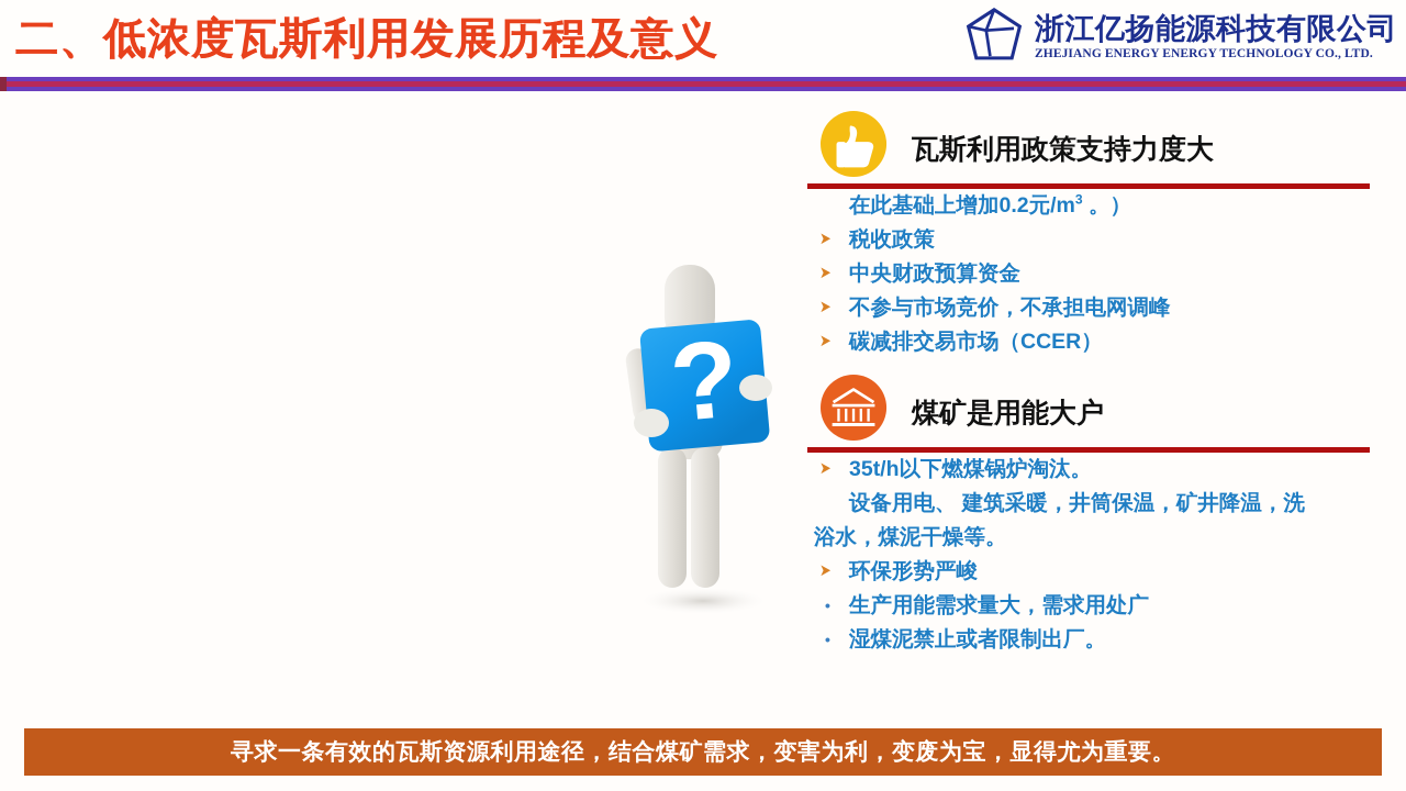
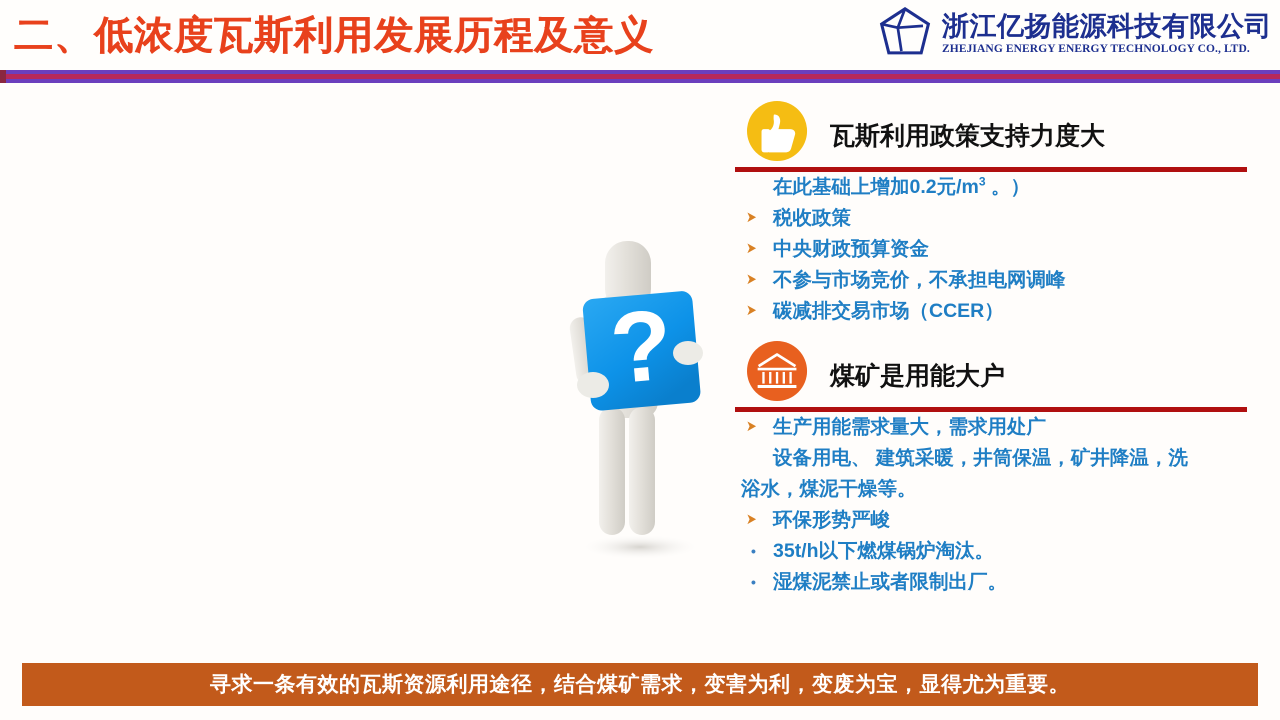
  二、低浓度瓦斯利用发展历程及意义
  浙江亿扬能源科技有限公司
  ZHEJIANG ENERGY ENERGY TECHNOLOGY CO., LTD.
  瓦斯利用政策支持力度大
  在此基础上增加0.2元/m3 。）
  税收政策
  中央财政预算资金
  不参与市场竞价，不承担电网调峰
  碳减排交易市场（CCER）
  煤矿是用能大户
- 35t/h以下燃煤锅炉淘汰。
+ 生产用能需求量大，需求用处广
  设备用电、 建筑采暖，井筒保温，矿井降温，洗
  浴水，煤泥干燥等。
  环保形势严峻
- 生产用能需求量大，需求用处广
+ 35t/h以下燃煤锅炉淘汰。
  湿煤泥禁止或者限制出厂。
  寻求一条有效的瓦斯资源利用途径，结合煤矿需求，变害为利，变废为宝，显得尤为重要。
